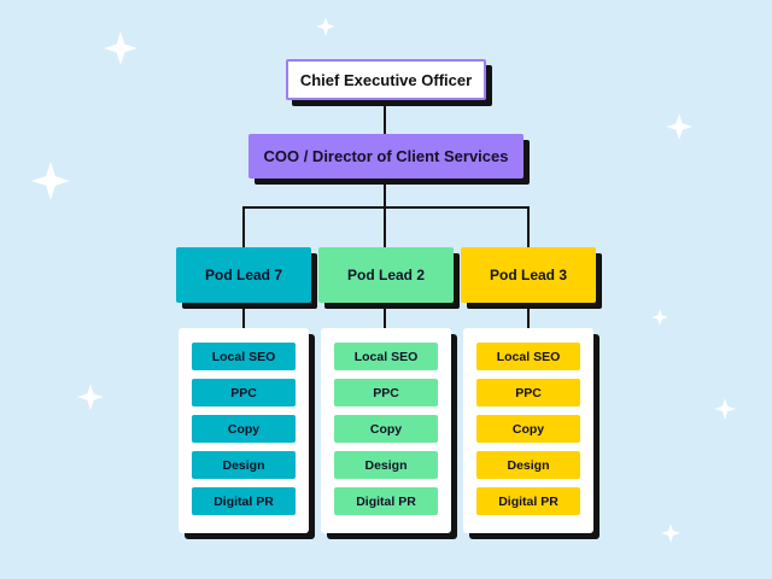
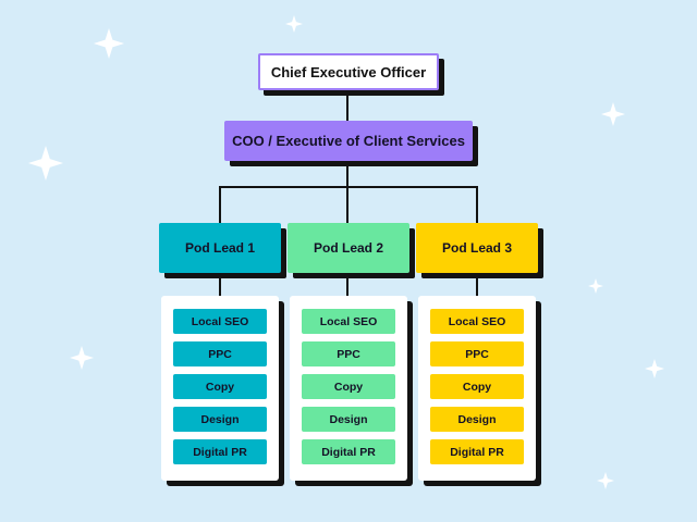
  Chief Executive Officer
- COO / Director of Client Services
+ COO / Executive of Client Services
- Pod Lead 7
+ Pod Lead 1
  Pod Lead 2
  Pod Lead 3
  Local SEO
  PPC
  Copy
  Design
  Digital PR
  Local SEO
  PPC
  Copy
  Design
  Digital PR
  Local SEO
  PPC
  Copy
  Design
  Digital PR
